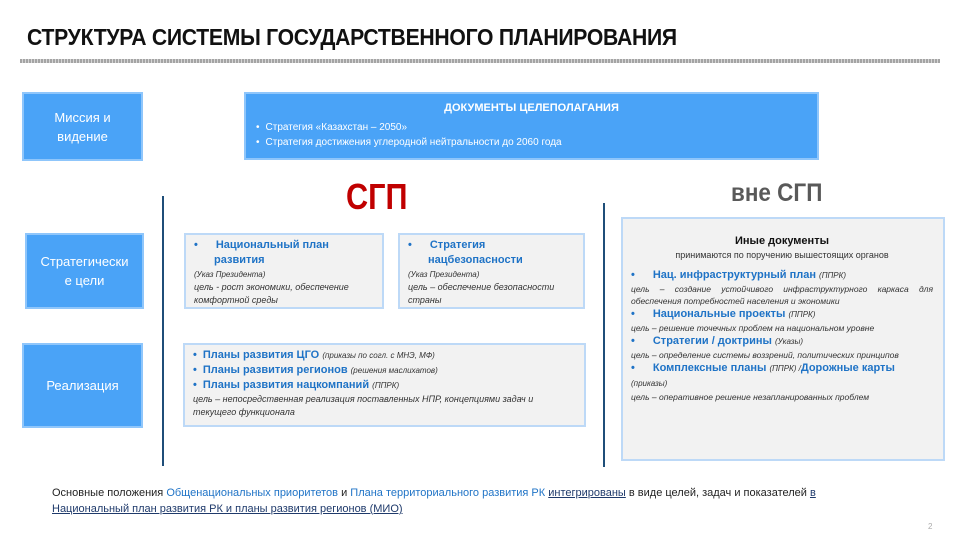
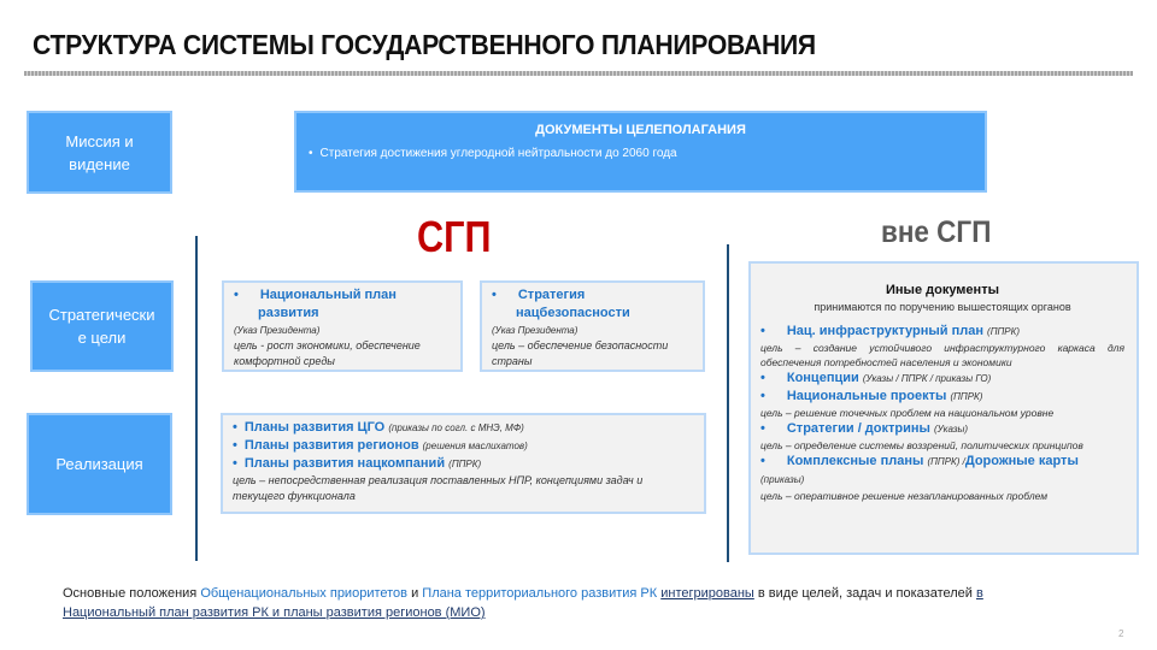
  СТРУКТУРА СИСТЕМЫ ГОСУДАРСТВЕННОГО ПЛАНИРОВАНИЯ
  Миссия и
  видение
  Стратегически
  е цели
  Реализация
  ДОКУМЕНТЫ ЦЕЛЕПОЛАГАНИЯ
- Стратегия «Казахстан – 2050»
  Стратегия достижения углеродной нейтральности до 2060 года
  СГП
  вне СГП
  • Национальный план
  развития
  (Указ Президента)
  цель - рост экономики, обеспечение комфортной среды
  • Стратегия
  нацбезопасности
  (Указ Президента)
  цель – обеспечение безопасности страны
  • Планы развития ЦГО (приказы по согл. с МНЭ, МФ)
  • Планы развития регионов (решения маслихатов)
  • Планы развития нацкомпаний (ППРК)
  цель – непосредственная реализация поставленных НПР, концепциями задач и текущего функционала
  Иные документы
  принимаются по поручению вышестоящих органов
  • Нац. инфраструктурный план (ППРК)
  цель – создание устойчивого инфраструктурного каркаса для обеспечения потребностей населения и экономики
+ • Концепции (Указы / ППРК / приказы ГО)
  • Национальные проекты (ППРК)
  цель – решение точечных проблем на национальном уровне
  • Стратегии / доктрины (Указы)
  цель – определение системы воззрений, политических принципов
  • Комплексные планы (ППРК) /Дорожные карты (приказы)
  цель – оперативное решение незапланированных проблем
  Основные положения Общенациональных приоритетов и Плана территориального развития РК интегрированы в виде целей, задач и показателей в
  Национальный план развития РК и планы развития регионов (МИО)
  2
